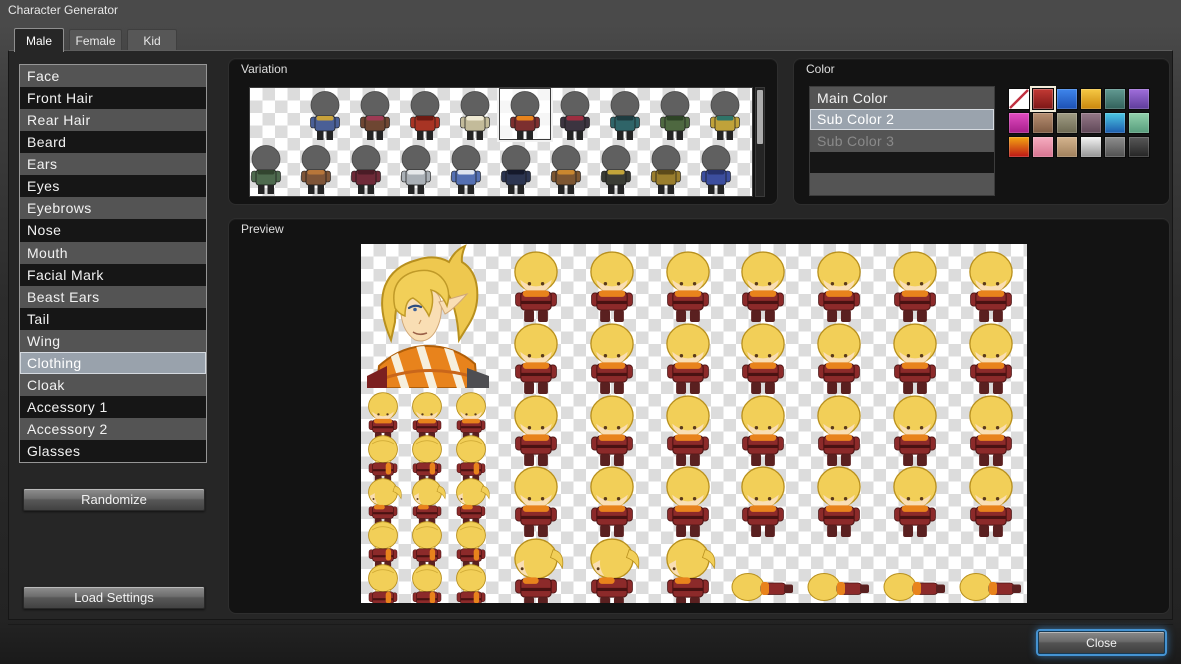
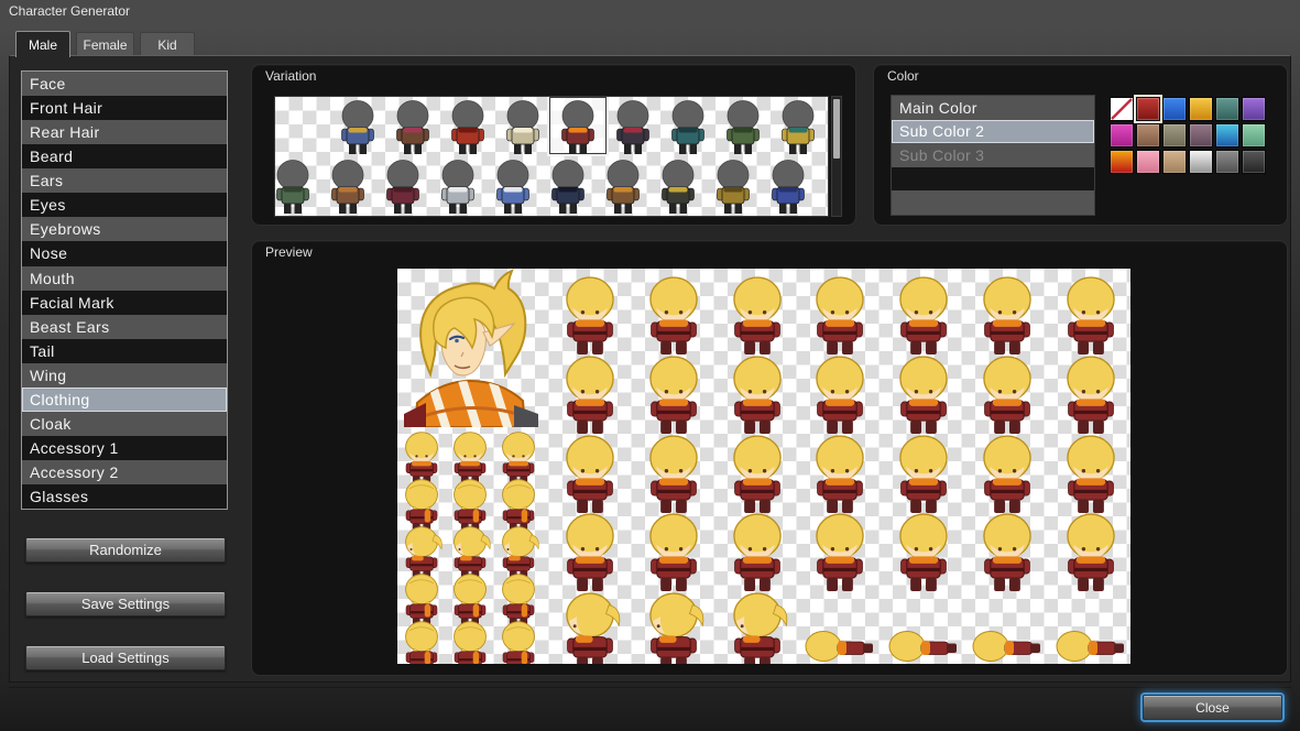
  Character Generator
  Male
  Female
  Kid
  Face
  Front Hair
  Rear Hair
  Beard
  Ears
  Eyes
  Eyebrows
  Nose
  Mouth
  Facial Mark
  Beast Ears
  Tail
  Wing
  Clothing
  Cloak
  Accessory 1
  Accessory 2
  Glasses
  Randomize
+ Save Settings
  Load Settings
  Variation
  Color
  Main Color
  Sub Color 2
  Sub Color 3
  Preview
  Close
